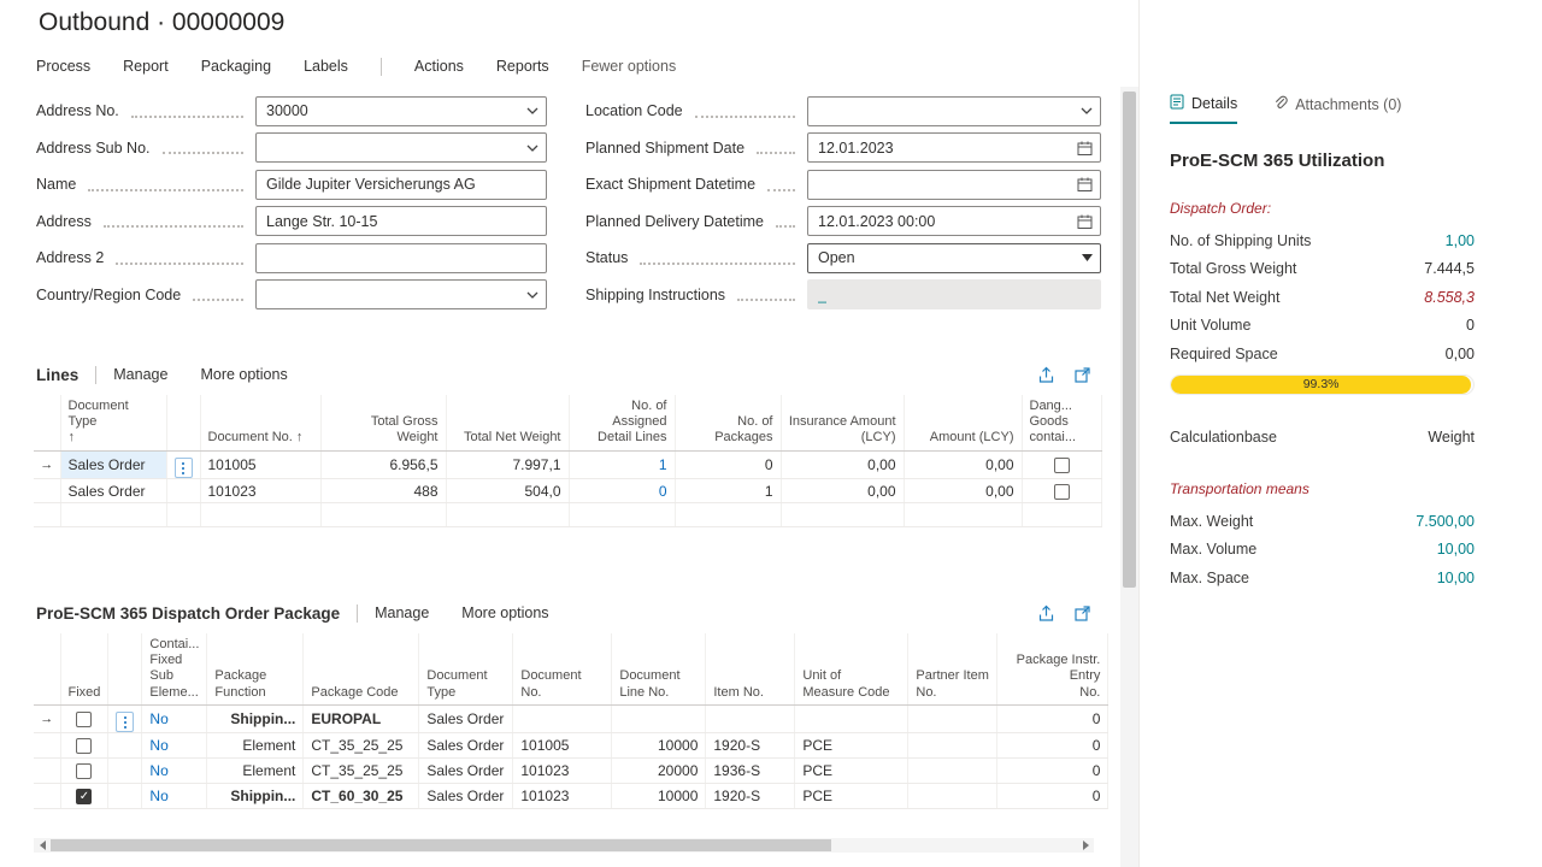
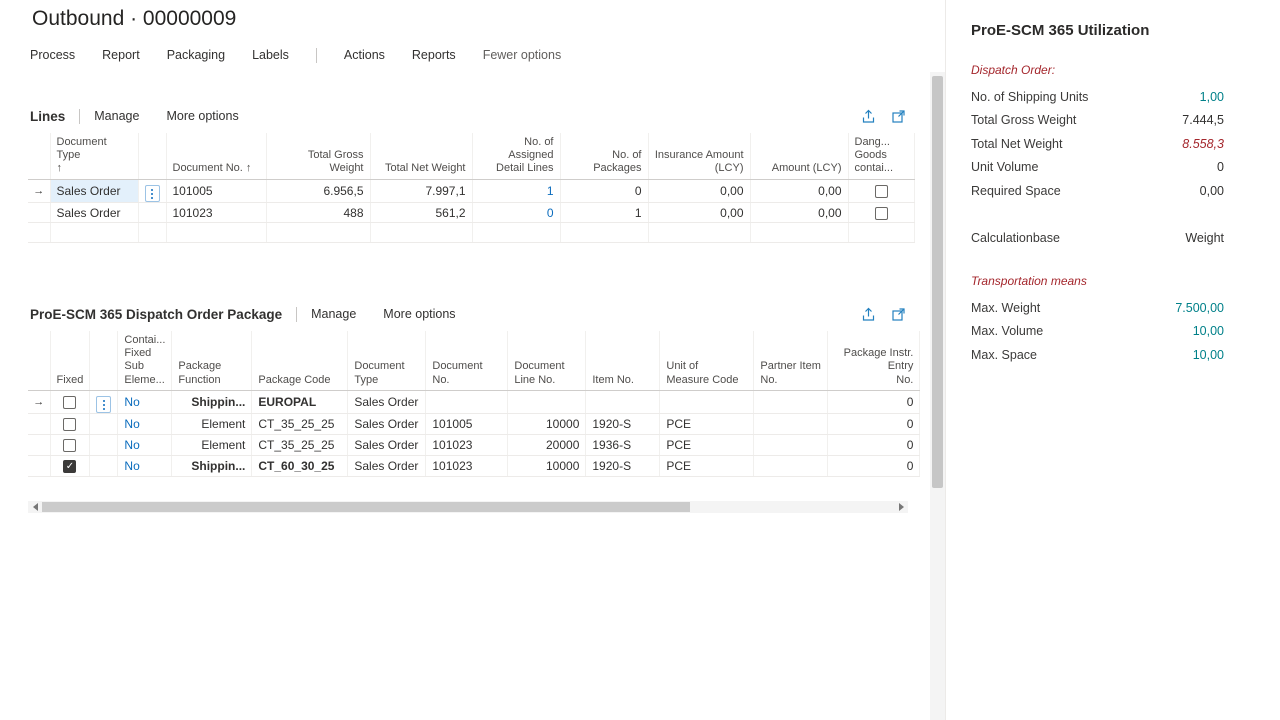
  Outbound · 00000009
  Process
  Report
  Packaging
  Labels
  Actions
  Reports
  Fewer options
- Address No.
- 30000
- Address Sub No.
- Name
- Gilde Jupiter Versicherungs AG
- Address
- Lange Str. 10-15
- Address 2
- Country/Region Code
- Location Code
- Planned Shipment Date
- 12.01.2023
- Exact Shipment Datetime
- Planned Delivery Datetime
- 12.01.2023 00:00
- Status
- Open
- Shipping Instructions
- _
  Lines
  Manage
  More options
  	Document Type ↑		Document No. ↑	Total Gross Weight	Total Net Weight	No. of Assigned Detail Lines	No. of Packages	Insurance Amount (LCY)	Amount (LCY)	Dang... Goods contai...
  →	Sales Order		101005	6.956,5	7.997,1	1	0	0,00	0,00
- 	Sales Order		101023	488	504,0	0	1	0,00	0,00
+ 	Sales Order		101023	488	561,2	0	1	0,00	0,00
  ProE-SCM 365 Dispatch Order Package
  Manage
  More options
  	Fixed		Contai... Fixed Sub Eleme...	Package Function	Package Code	Document Type	Document No.	Document Line No.	Item No.	Unit of Measure Code	Partner Item No.	Package Instr. Entry No.
  →			No	Shippin...	EUROPAL	Sales Order						0
  			No	Element	CT_35_25_25	Sales Order	101005	10000	1920-S	PCE		0
  			No	Element	CT_35_25_25	Sales Order	101023	20000	1936-S	PCE		0
  			No	Shippin...	CT_60_30_25	Sales Order	101023	10000	1920-S	PCE		0
- Details
- Attachments (0)
  ProE-SCM 365 Utilization
  Dispatch Order:
  No. of Shipping Units
  1,00
  Total Gross Weight
  7.444,5
  Total Net Weight
  8.558,3
  Unit Volume
  0
  Required Space
  0,00
- 99.3%
  Calculationbase
  Weight
  Transportation means
  Max. Weight
  7.500,00
  Max. Volume
  10,00
  Max. Space
  10,00
